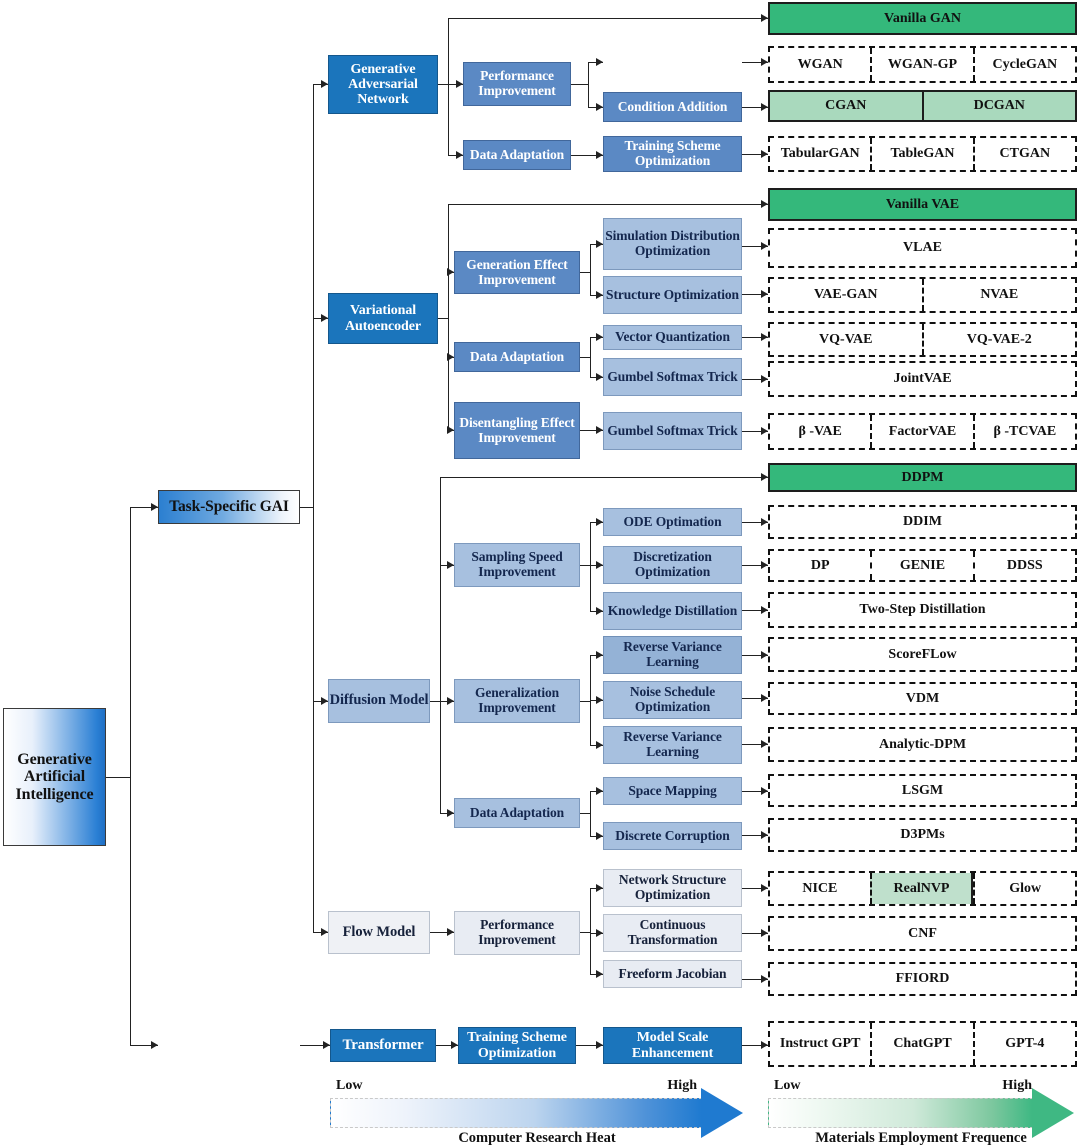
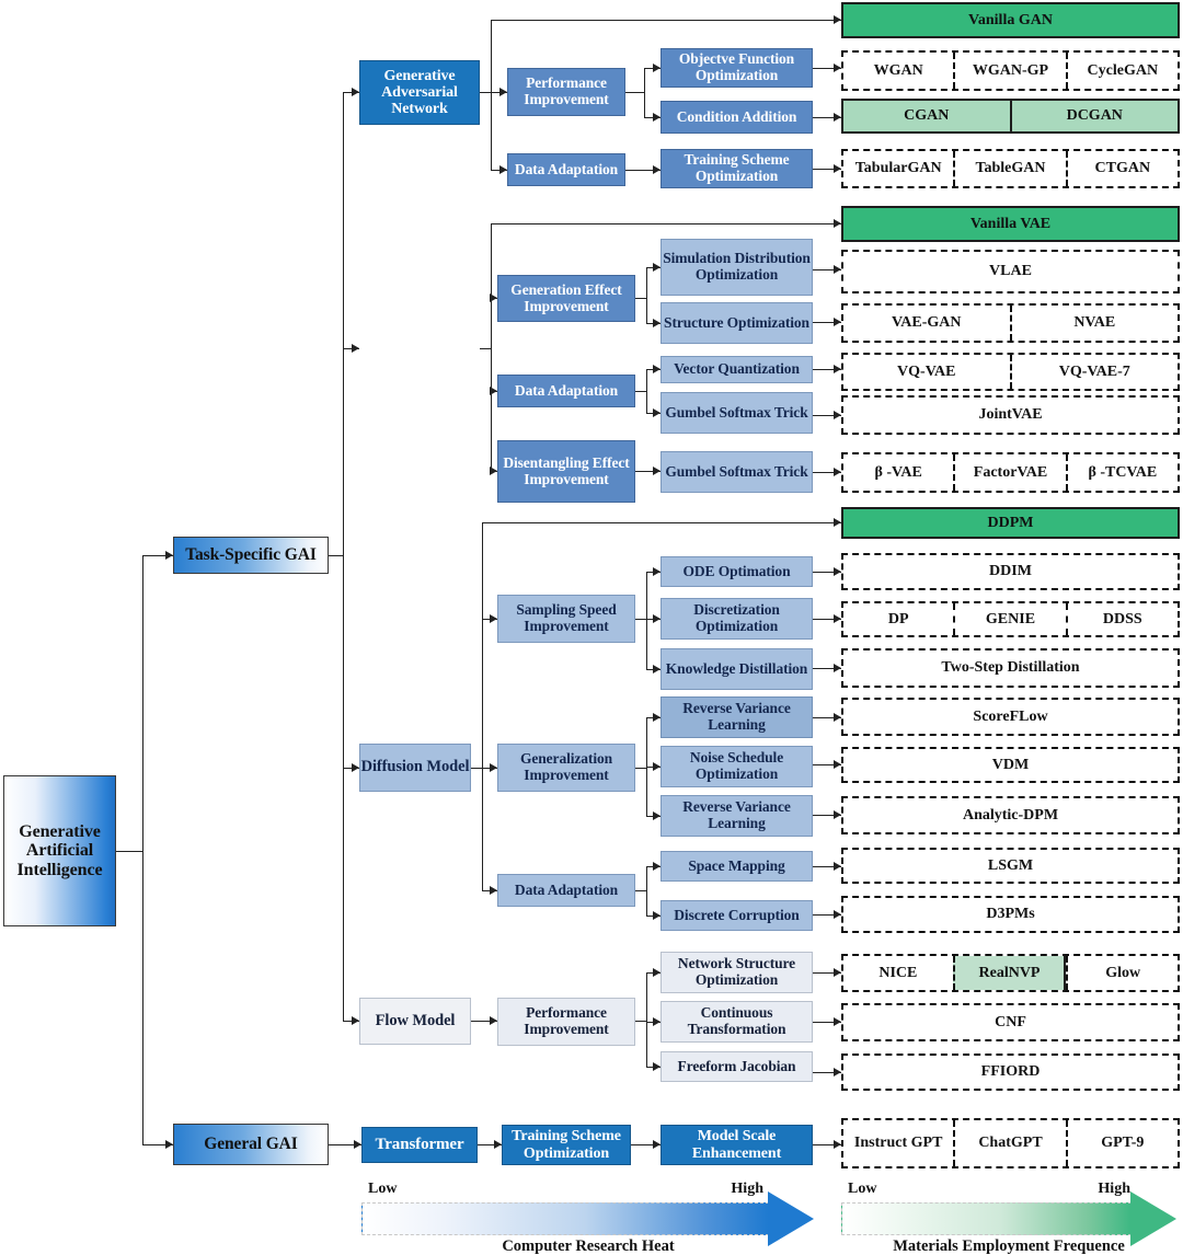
  Generative Artificial Intelligence
  Task-Specific GAI
+ General GAI
  Generative Adversarial Network
- Variational Autoencoder
  Diffusion Model
  Flow Model
  Transformer
  Performance Improvement
  Data Adaptation
  Generation Effect Improvement
  Data Adaptation
  Disentangling Effect Improvement
  Sampling Speed Improvement
  Generalization Improvement
  Data Adaptation
  Performance Improvement
  Training Scheme Optimization
+ Objectve Function Optimization
  Condition Addition
  Training Scheme Optimization
  Simulation Distribution Optimization
  Structure Optimization
  Vector Quantization
  Gumbel Softmax Trick
  Gumbel Softmax Trick
  ODE Optimation
  Discretization Optimization
  Knowledge Distillation
  Reverse Variance Learning
  Noise Schedule Optimization
  Reverse Variance Learning
  Space Mapping
  Discrete Corruption
  Network Structure Optimization
  Continuous Transformation
  Freeform Jacobian
  Model Scale Enhancement
  Vanilla GAN
  WGAN
  WGAN-GP
  CycleGAN
  CGAN
  DCGAN
  TabularGAN
  TableGAN
  CTGAN
  Vanilla VAE
  VLAE
  VAE-GAN
  NVAE
  VQ-VAE
- VQ-VAE-2
+ VQ-VAE-7
  JointVAE
  β -VAE
  FactorVAE
  β -TCVAE
  DDPM
  DDIM
  DP
  GENIE
  DDSS
  Two-Step Distillation
  ScoreFLow
  VDM
  Analytic-DPM
  LSGM
  D3PMs
  NICE
  RealNVP
  Glow
  CNF
  FFIORD
  Instruct GPT
  ChatGPT
- GPT-4
+ GPT-9
  Low
  High
  Computer Research Heat
  Low
  High
  Materials Employment Frequence
